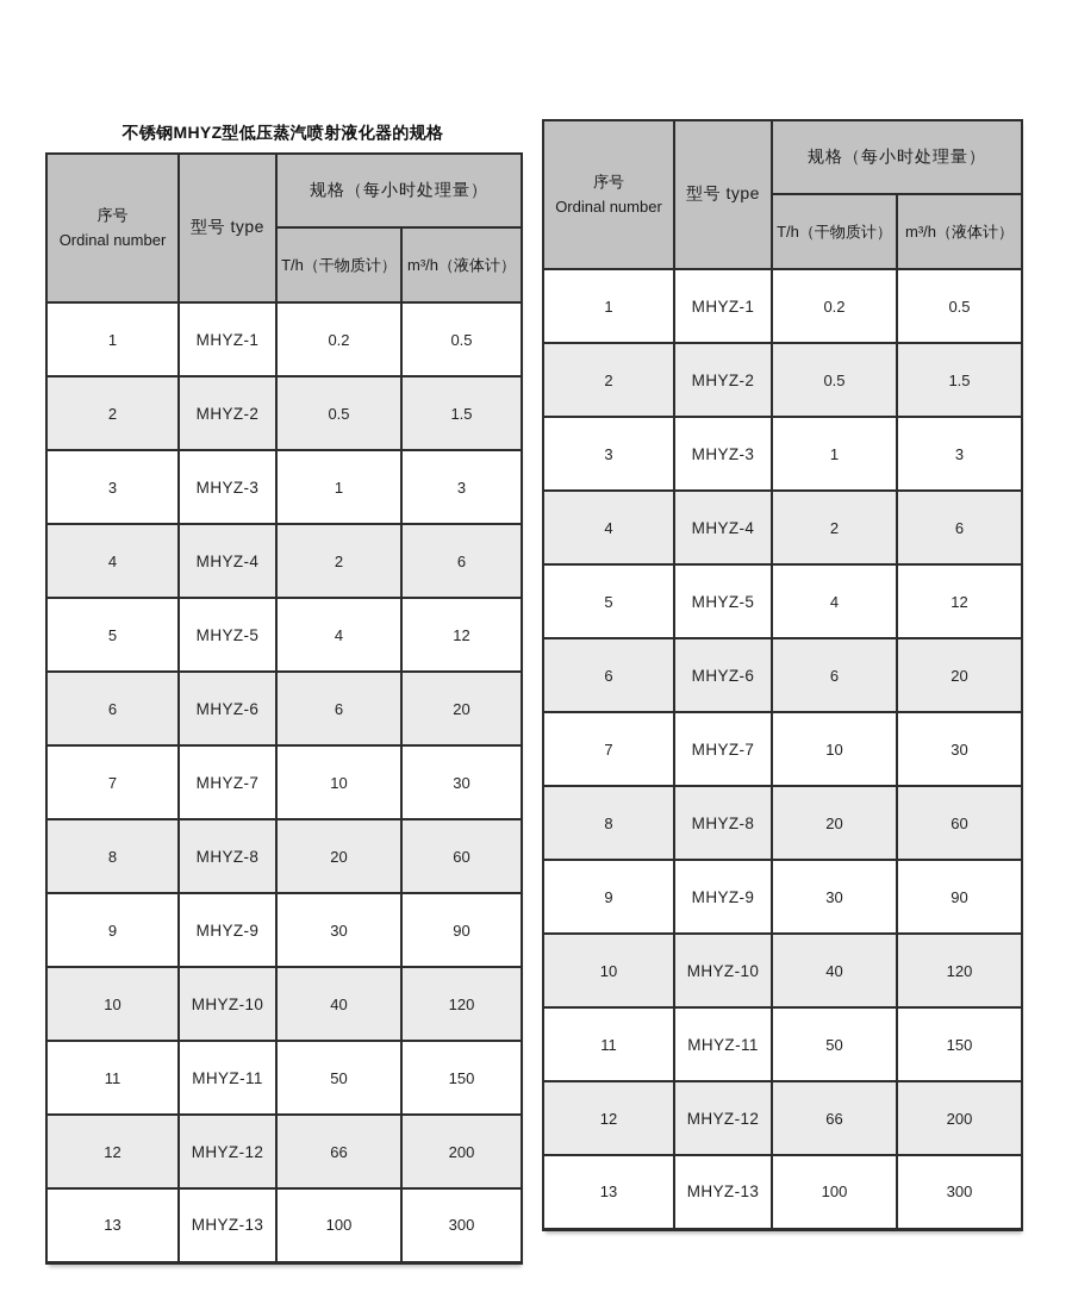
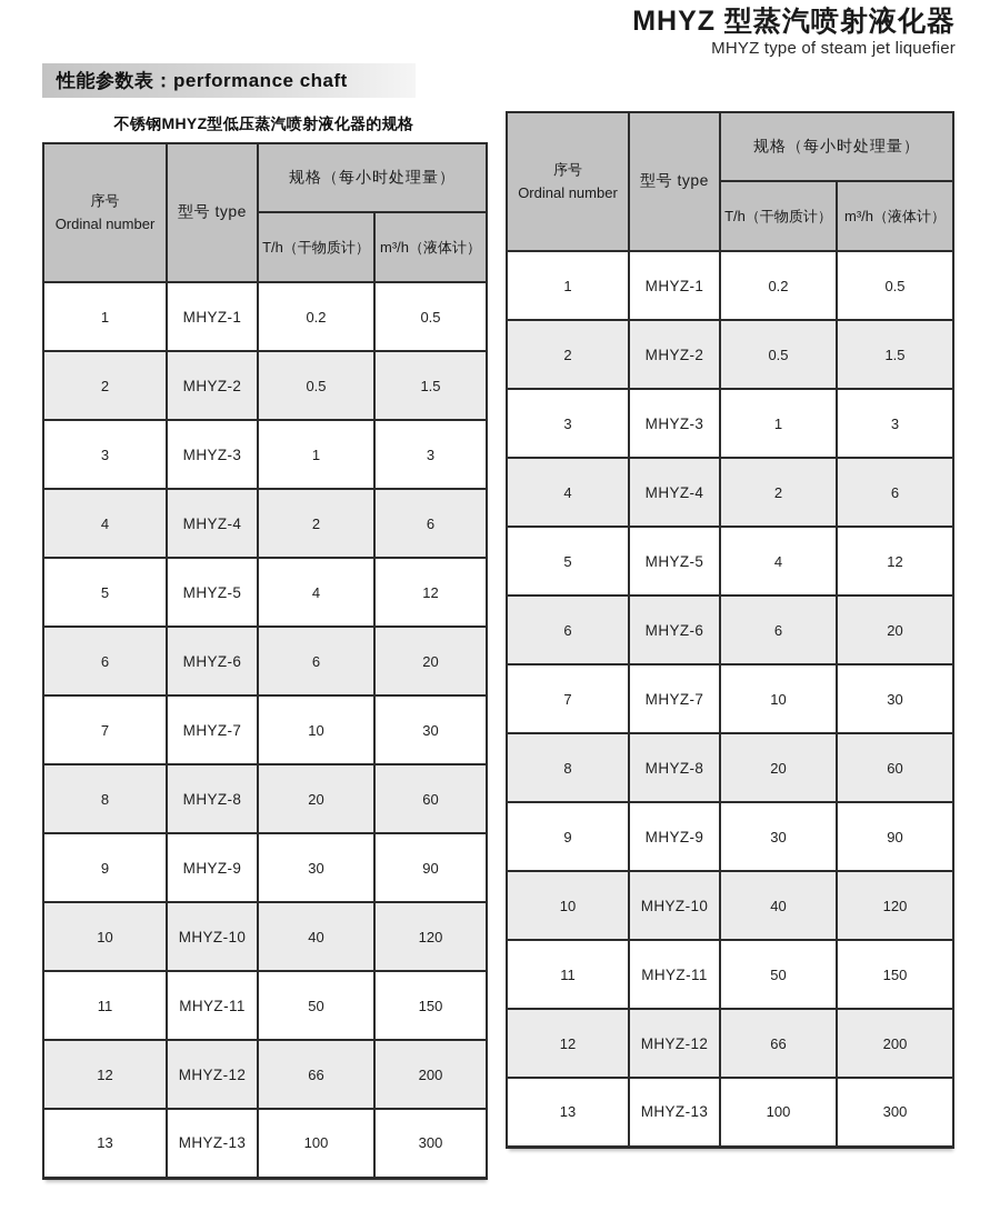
+ MHYZ 型蒸汽喷射液化器
+ MHYZ type of steam jet liquefier
+ 性能参数表：performance chaft
  不锈钢MHYZ型低压蒸汽喷射液化器的规格
  序号 Ordinal number	型号 type	规格（每小时处理量）
  T/h（干物质计）	m³/h（液体计）
  1	MHYZ-1	0.2	0.5
  2	MHYZ-2	0.5	1.5
  3	MHYZ-3	1	3
  4	MHYZ-4	2	6
  5	MHYZ-5	4	12
  6	MHYZ-6	6	20
  7	MHYZ-7	10	30
  8	MHYZ-8	20	60
  9	MHYZ-9	30	90
  10	MHYZ-10	40	120
  11	MHYZ-11	50	150
  12	MHYZ-12	66	200
  13	MHYZ-13	100	300
  序号 Ordinal number	型号 type	规格（每小时处理量）
  T/h（干物质计）	m³/h（液体计）
  1	MHYZ-1	0.2	0.5
  2	MHYZ-2	0.5	1.5
  3	MHYZ-3	1	3
  4	MHYZ-4	2	6
  5	MHYZ-5	4	12
  6	MHYZ-6	6	20
  7	MHYZ-7	10	30
  8	MHYZ-8	20	60
  9	MHYZ-9	30	90
  10	MHYZ-10	40	120
  11	MHYZ-11	50	150
  12	MHYZ-12	66	200
  13	MHYZ-13	100	300
